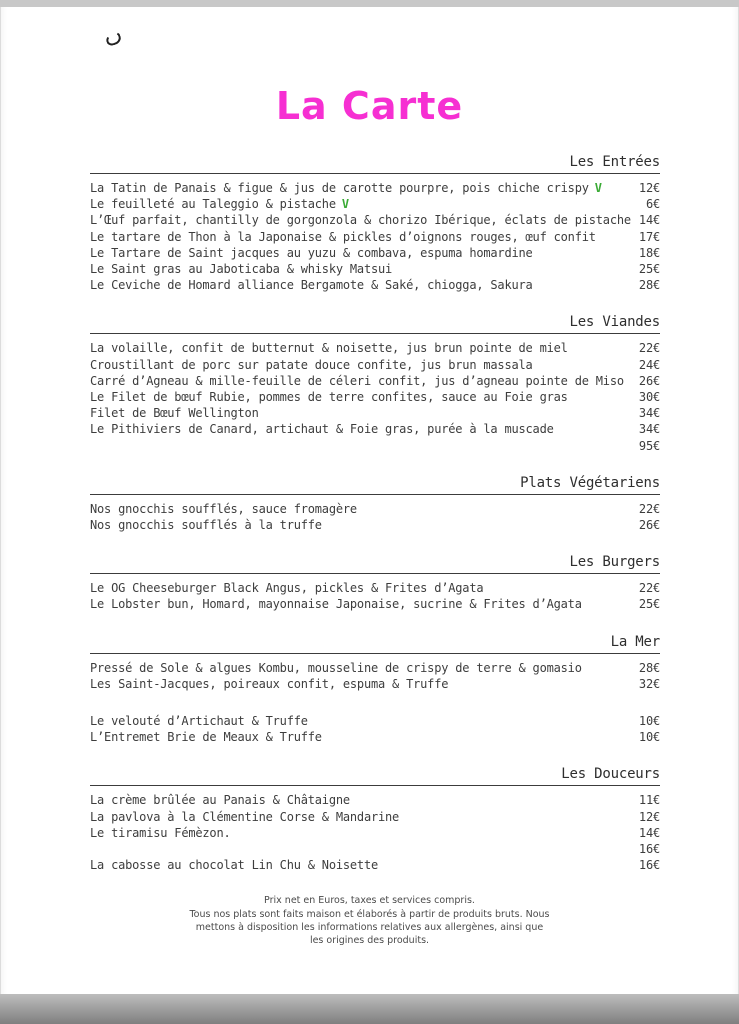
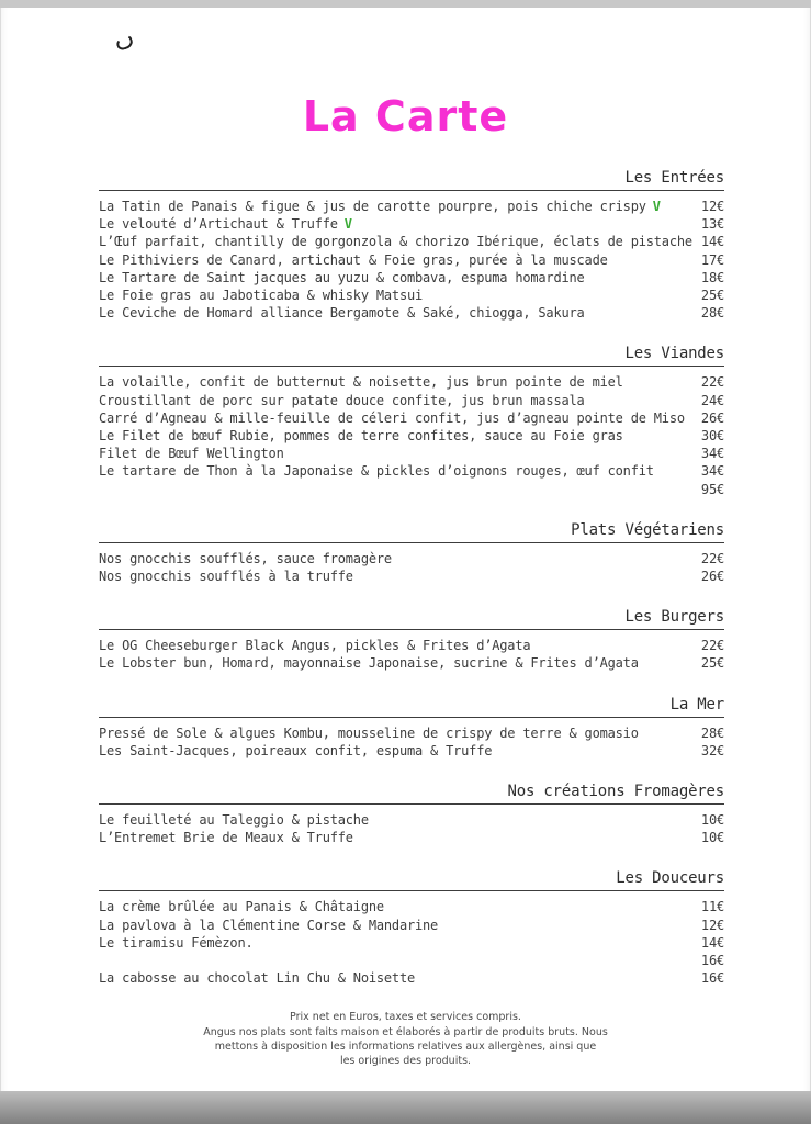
  La Carte
  Les Entrées
  La Tatin de Panais & figue & jus de carotte pourpre, pois chiche crispy
  V
  12€
- Le feuilleté au Taleggio & pistache
+ Le velouté d’Artichaut & Truffe
  V
- 6€
+ 13€
  L’Œuf parfait, chantilly de gorgonzola & chorizo Ibérique, éclats de pistache
  14€
- Le tartare de Thon à la Japonaise & pickles d’oignons rouges, œuf confit
+ Le Pithiviers de Canard, artichaut & Foie gras, purée à la muscade
  17€
  Le Tartare de Saint jacques au yuzu & combava, espuma homardine
  18€
- Le Saint gras au Jaboticaba & whisky Matsui
+ Le Foie gras au Jaboticaba & whisky Matsui
  25€
  Le Ceviche de Homard alliance Bergamote & Saké, chiogga, Sakura
  28€
  Les Viandes
  La volaille, confit de butternut & noisette, jus brun pointe de miel
  22€
  Croustillant de porc sur patate douce confite, jus brun massala
  24€
  Carré d’Agneau & mille-feuille de céleri confit, jus d’agneau pointe de Miso
  26€
  Le Filet de bœuf Rubie, pommes de terre confites, sauce au Foie gras
  30€
  Filet de Bœuf Wellington
  34€
- Le Pithiviers de Canard, artichaut & Foie gras, purée à la muscade
+ Le tartare de Thon à la Japonaise & pickles d’oignons rouges, œuf confit
  34€
  95€
  Plats Végétariens
  Nos gnocchis soufflés, sauce fromagère
  22€
  Nos gnocchis soufflés à la truffe
  26€
  Les Burgers
  Le OG Cheeseburger Black Angus, pickles & Frites d’Agata
  22€
  Le Lobster bun, Homard, mayonnaise Japonaise, sucrine & Frites d’Agata
  25€
  La Mer
  Pressé de Sole & algues Kombu, mousseline de crispy de terre & gomasio
  28€
  Les Saint-Jacques, poireaux confit, espuma & Truffe
  32€
+ Nos créations Fromagères
- Le velouté d’Artichaut & Truffe
+ Le feuilleté au Taleggio & pistache
  10€
  L’Entremet Brie de Meaux & Truffe
  10€
  Les Douceurs
  La crème brûlée au Panais & Châtaigne
  11€
  La pavlova à la Clémentine Corse & Mandarine
  12€
  Le tiramisu Fémèzon.
  14€
  16€
  La cabosse au chocolat Lin Chu & Noisette
  16€
  Prix net en Euros, taxes et services compris.
- Tous nos plats sont faits maison et élaborés à partir de produits bruts. Nous
+ Angus nos plats sont faits maison et élaborés à partir de produits bruts. Nous
  mettons à disposition les informations relatives aux allergènes, ainsi que
  les origines des produits.
